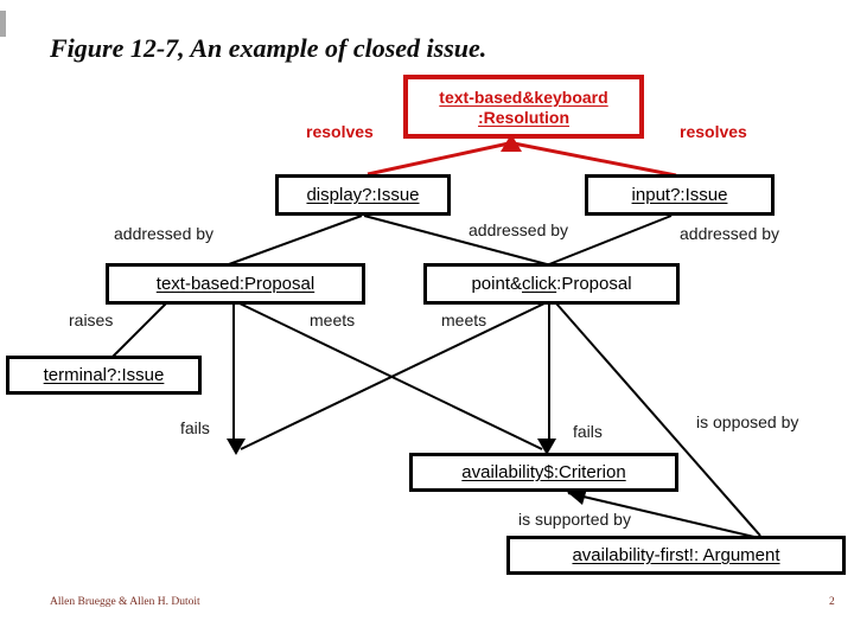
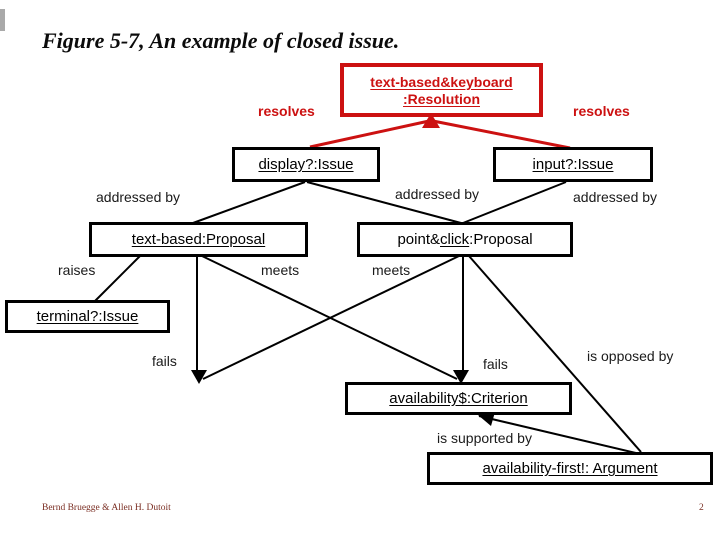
- Figure 12-7, An example of closed issue.
+ Figure 5-7, An example of closed issue.
  text-based&keyboard
  :Resolution
  display?:Issue
  input?:Issue
  text-based:Proposal
  point&click:Proposal
  terminal?:Issue
  availability$:Criterion
  availability-first!: Argument
  resolves
  resolves
  addressed by
  addressed by
  addressed by
  raises
  meets
  meets
  fails
  fails
  is opposed by
  is supported by
- Allen Bruegge & Allen H. Dutoit
+ Bernd Bruegge & Allen H. Dutoit
  2
